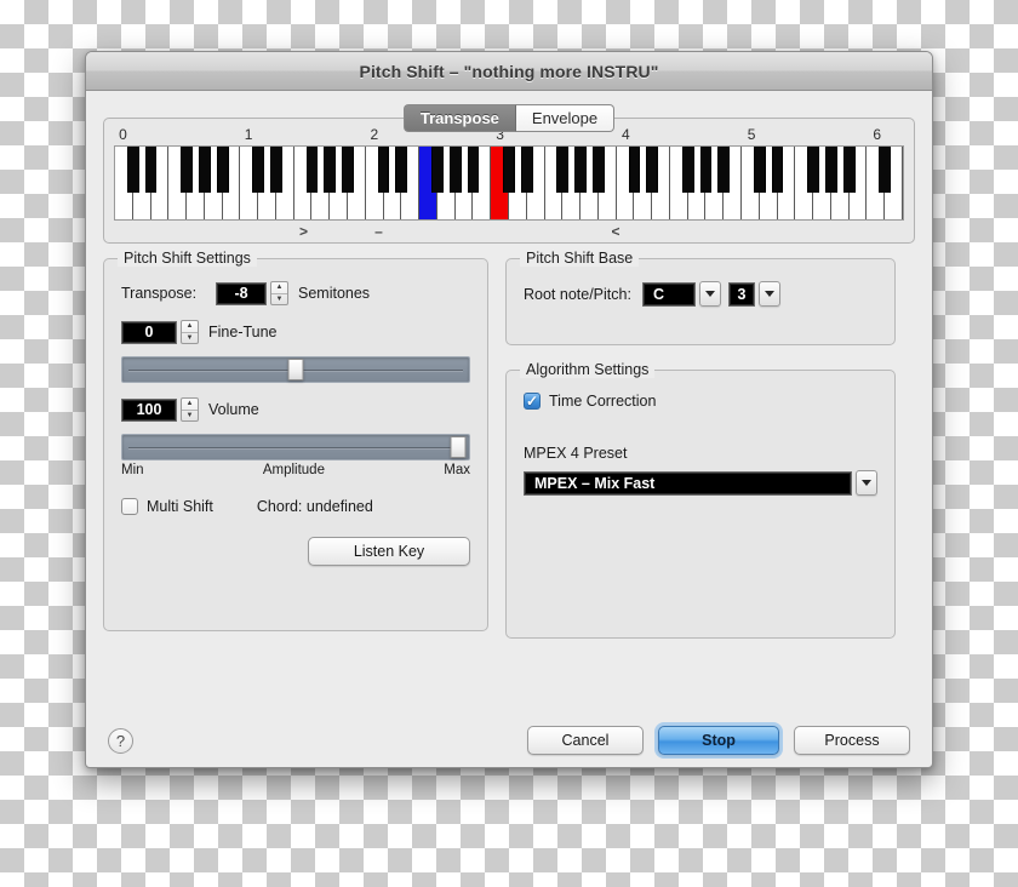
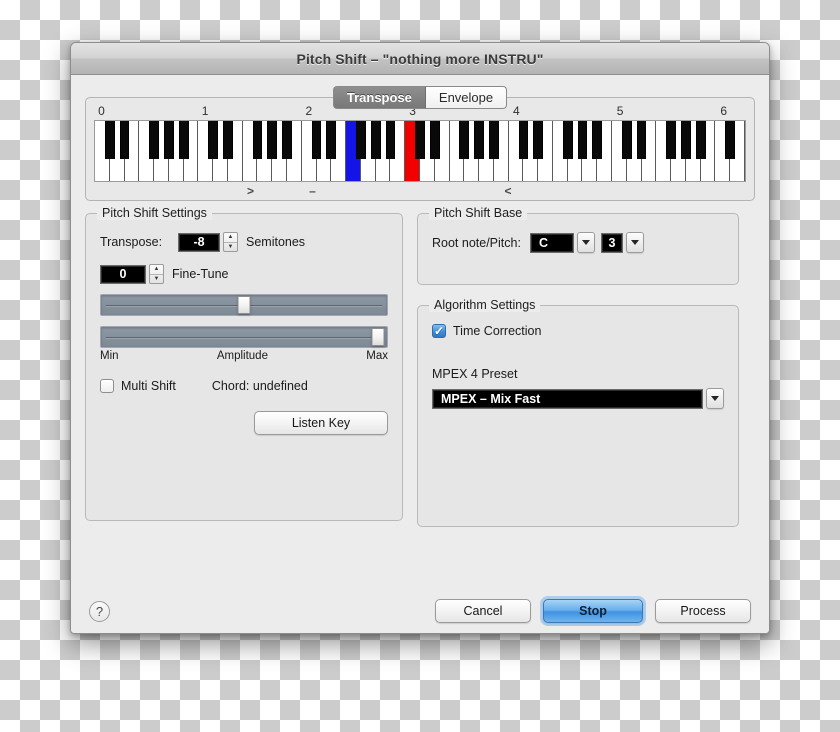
  Pitch Shift – "nothing more INSTRU"
  Transpose
  Envelope
  0
  1
  2
  3
  4
  5
  6
  >
  –
  <
  Pitch Shift Settings
  Transpose:
  -8
  Semitones
  0
  Fine-Tune
- 100
- Volume
  Min
  Amplitude
  Max
  Multi Shift
  Chord: undefined
  Listen Key
  Pitch Shift Base
  Root note/Pitch:
  C
  3
  Algorithm Settings
  Time Correction
  MPEX 4 Preset
  MPEX – Mix Fast
  ?
  Cancel
  Stop
  Process
